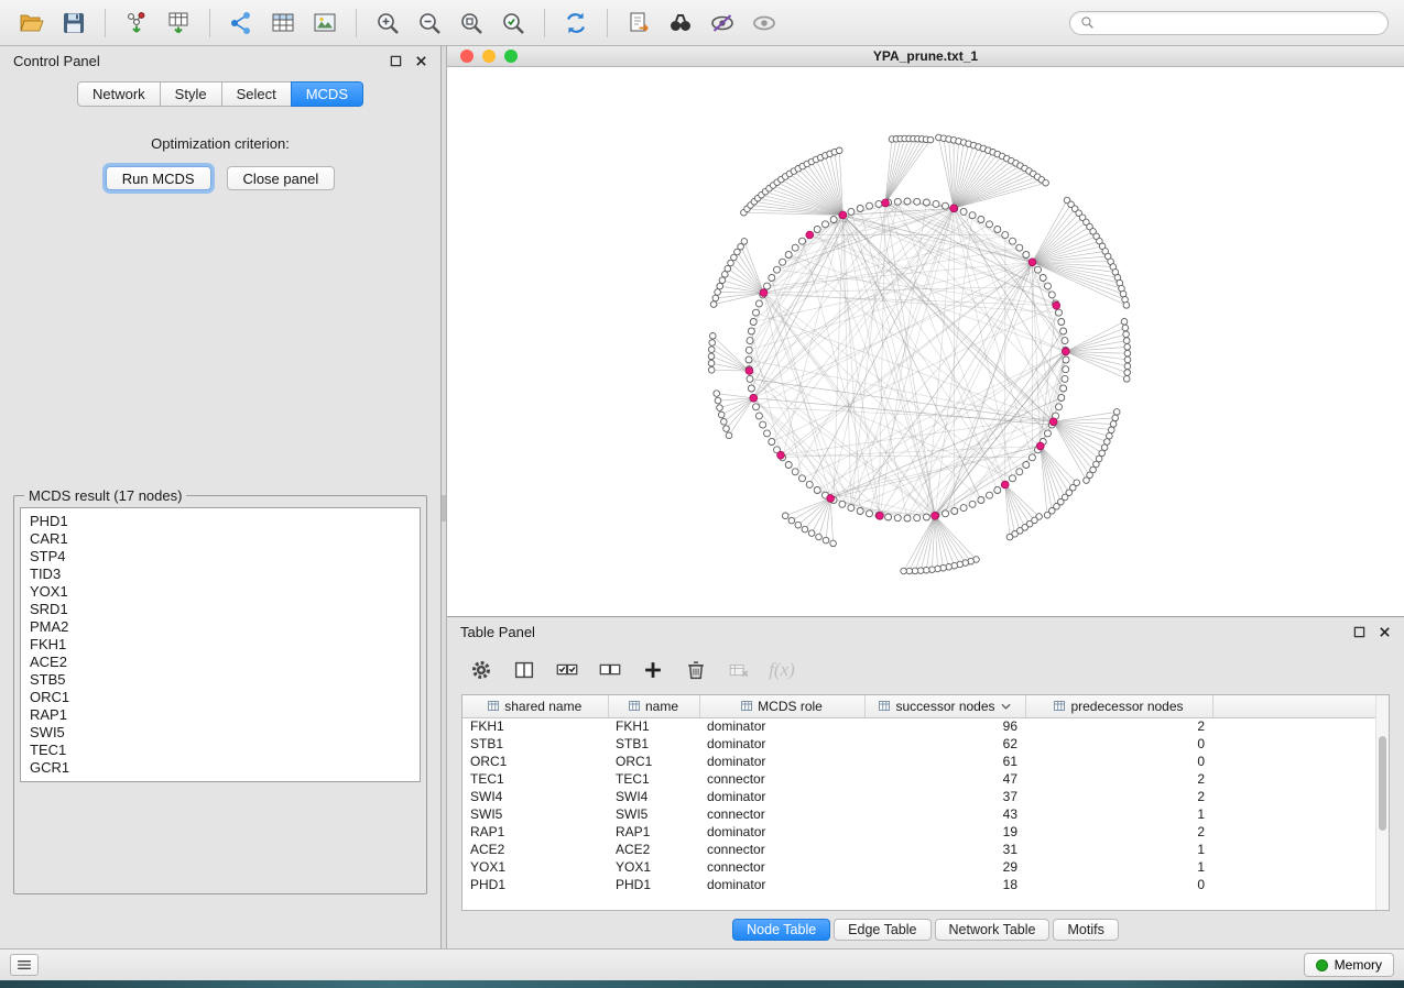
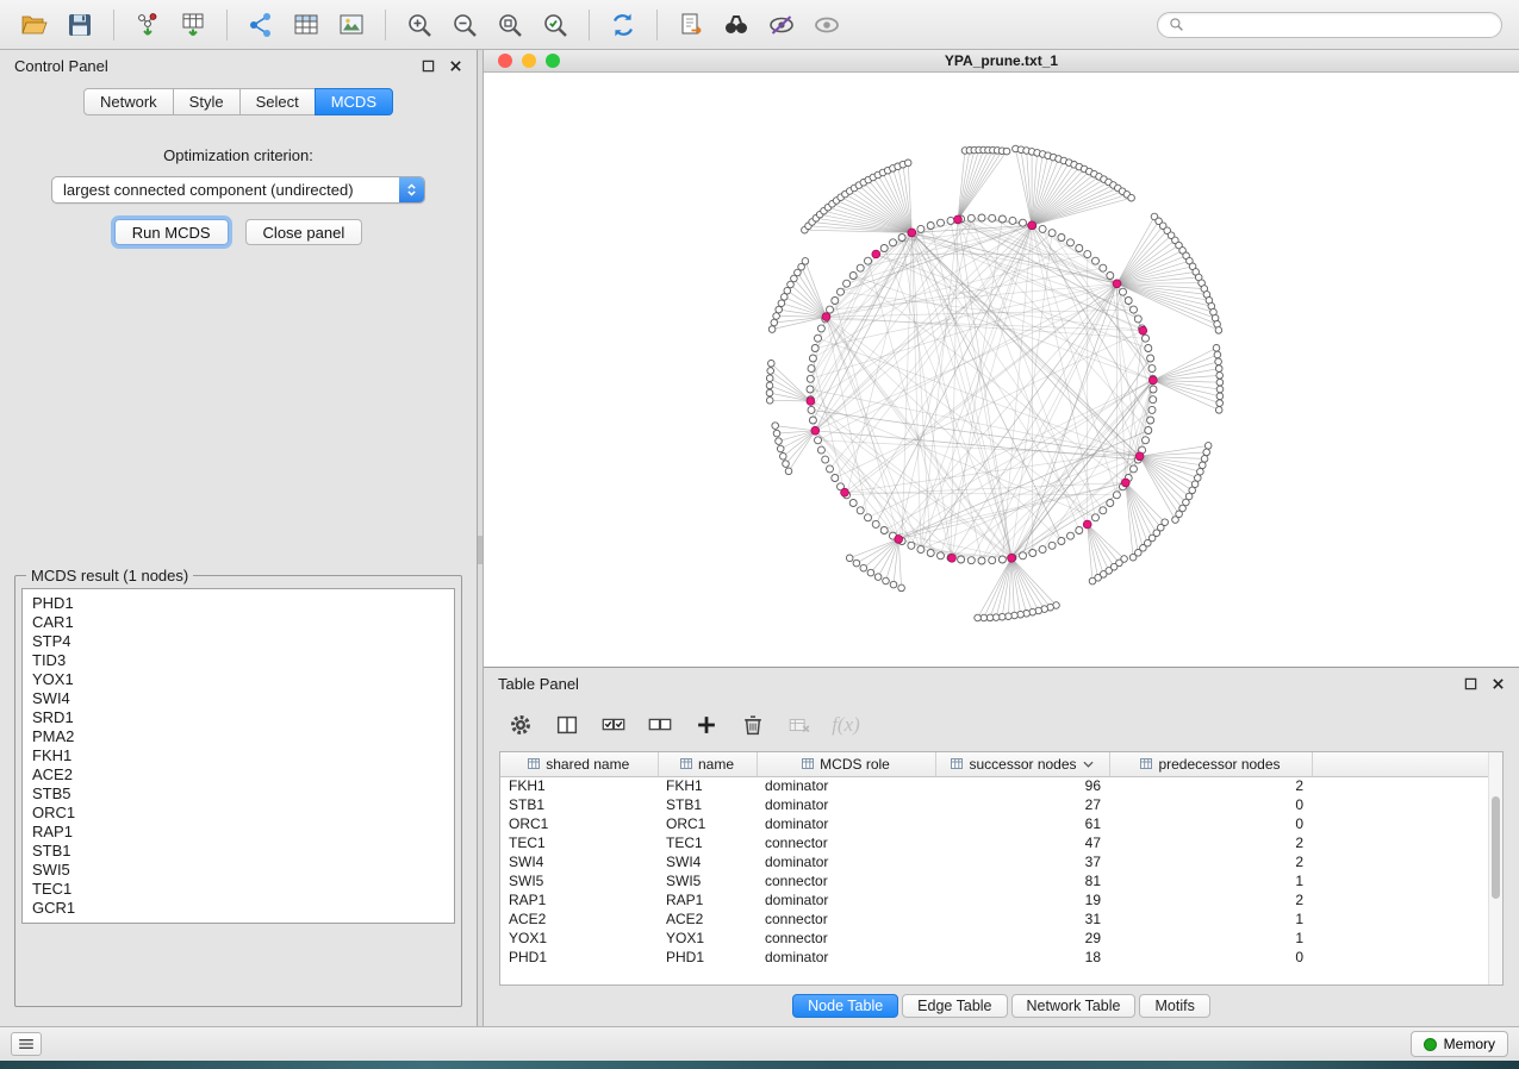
  Control Panel
  Network
  Style
  Select
  MCDS
  Optimization criterion:
+ largest connected component (undirected)
  Run MCDS
  Close panel
- MCDS result (17 nodes)
+ MCDS result (1 nodes)
  PHD1
  CAR1
  STP4
  TID3
  YOX1
+ SWI4
  SRD1
  PMA2
  FKH1
  ACE2
  STB5
  ORC1
  RAP1
+ STB1
  SWI5
  TEC1
  GCR1
  YPA_prune.txt_1
  Table Panel
  f(x)
  shared name	name	MCDS role	successor nodes	predecessor nodes
  FKH1	FKH1	dominator	96	2
- STB1	STB1	dominator	62	0
+ STB1	STB1	dominator	27	0
  ORC1	ORC1	dominator	61	0
  TEC1	TEC1	connector	47	2
  SWI4	SWI4	dominator	37	2
- SWI5	SWI5	connector	43	1
+ SWI5	SWI5	connector	81	1
  RAP1	RAP1	dominator	19	2
  ACE2	ACE2	connector	31	1
  YOX1	YOX1	connector	29	1
  PHD1	PHD1	dominator	18	0
  Node Table
  Edge Table
  Network Table
  Motifs
  Memory
